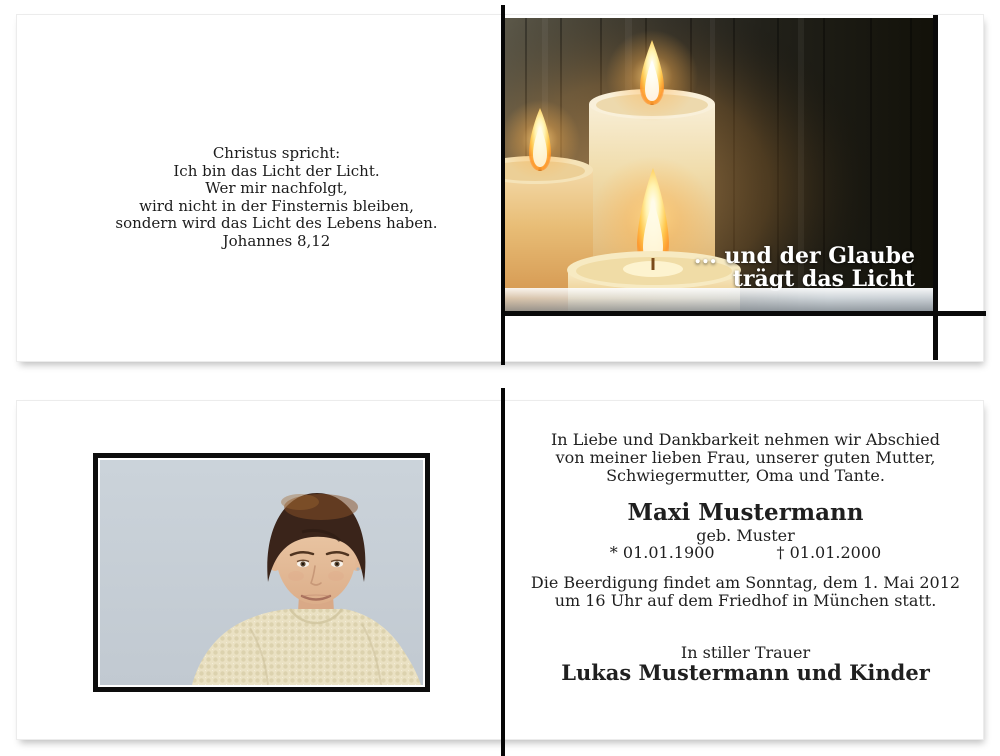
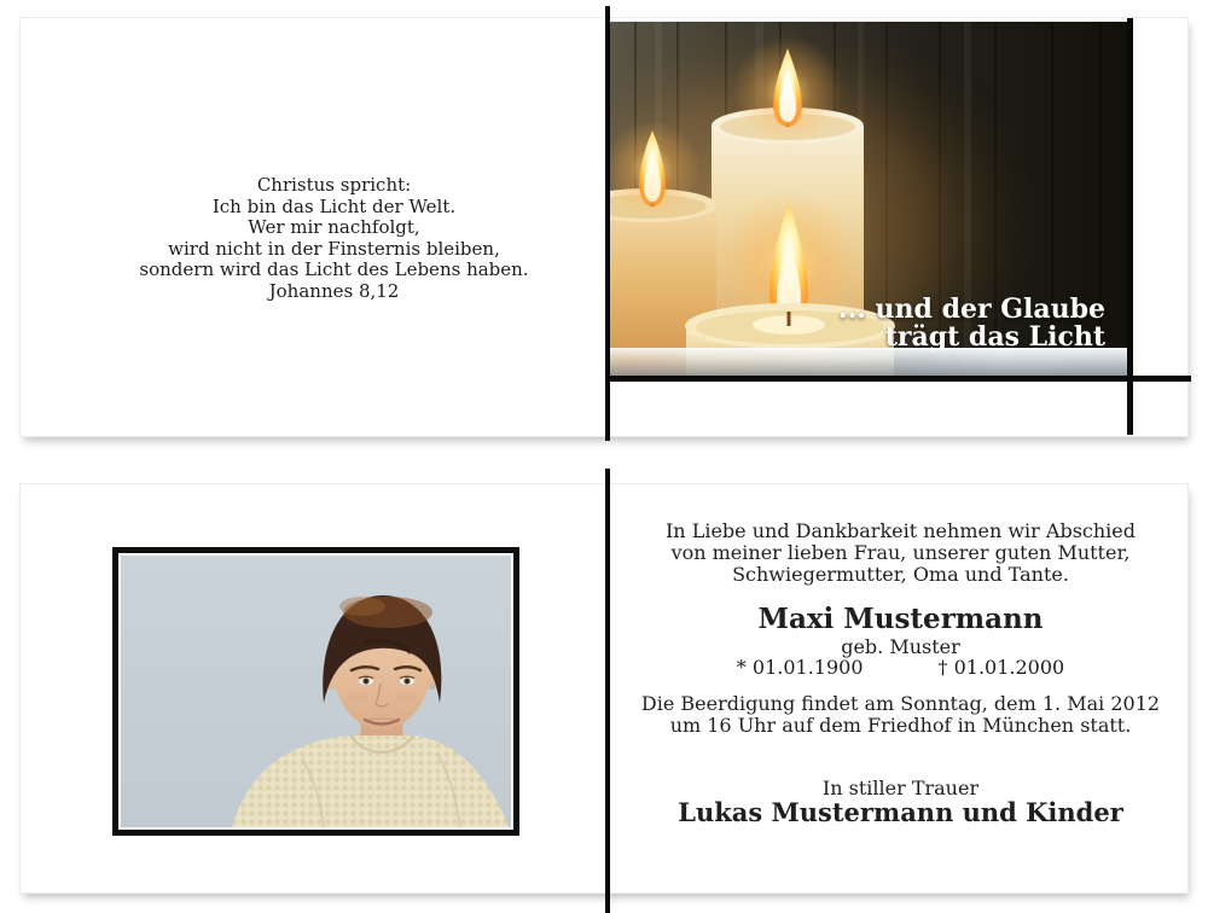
  Christus spricht:
- Ich bin das Licht der Licht.
+ Ich bin das Licht der Welt.
  Wer mir nachfolgt,
  wird nicht in der Finsternis bleiben,
  sondern wird das Licht des Lebens haben.
  Johannes 8,12
  ... und der Glaube
  trägt das Licht
  In Liebe und Dankbarkeit nehmen wir Abschied
  von meiner lieben Frau, unserer guten Mutter,
  Schwiegermutter, Oma und Tante.
  Maxi Mustermann
  geb. Muster
  * 01.01.1900
  † 01.01.2000
  Die Beerdigung findet am Sonntag, dem 1. Mai 2012
  um 16 Uhr auf dem Friedhof in München statt.
  In stiller Trauer
  Lukas Mustermann und Kinder
